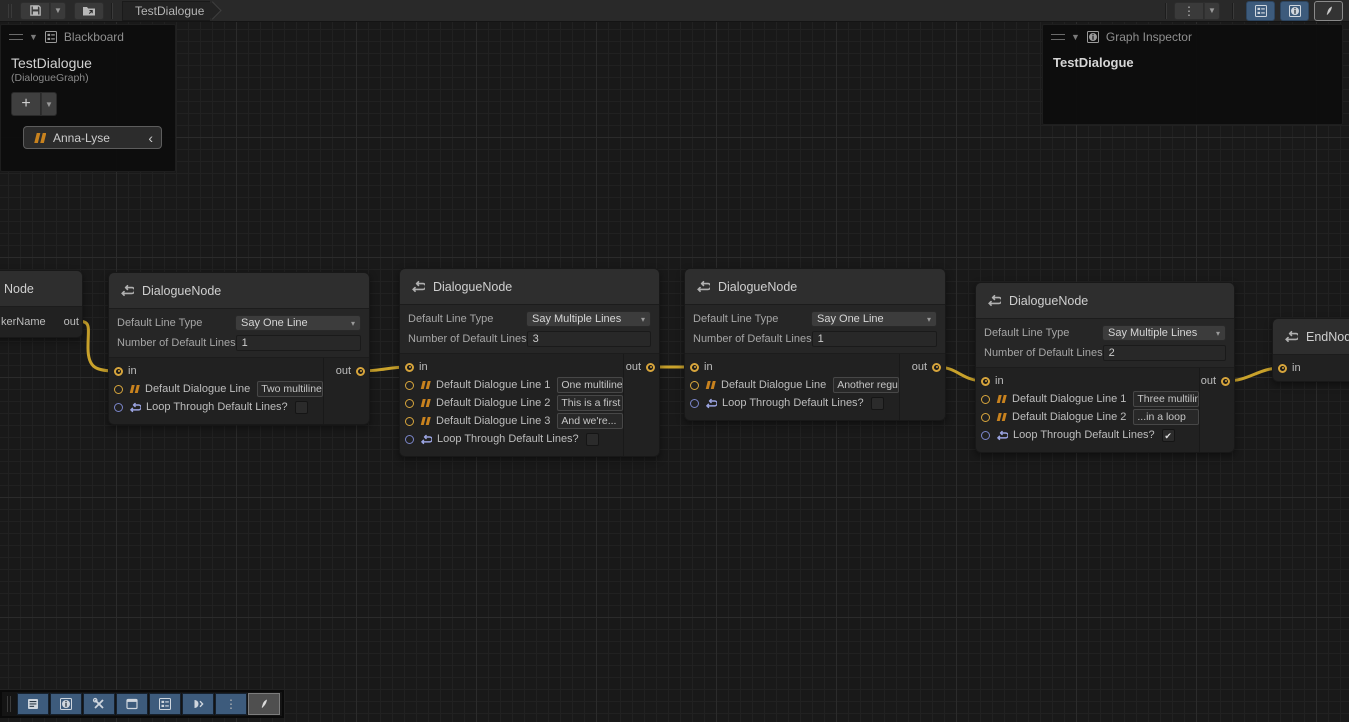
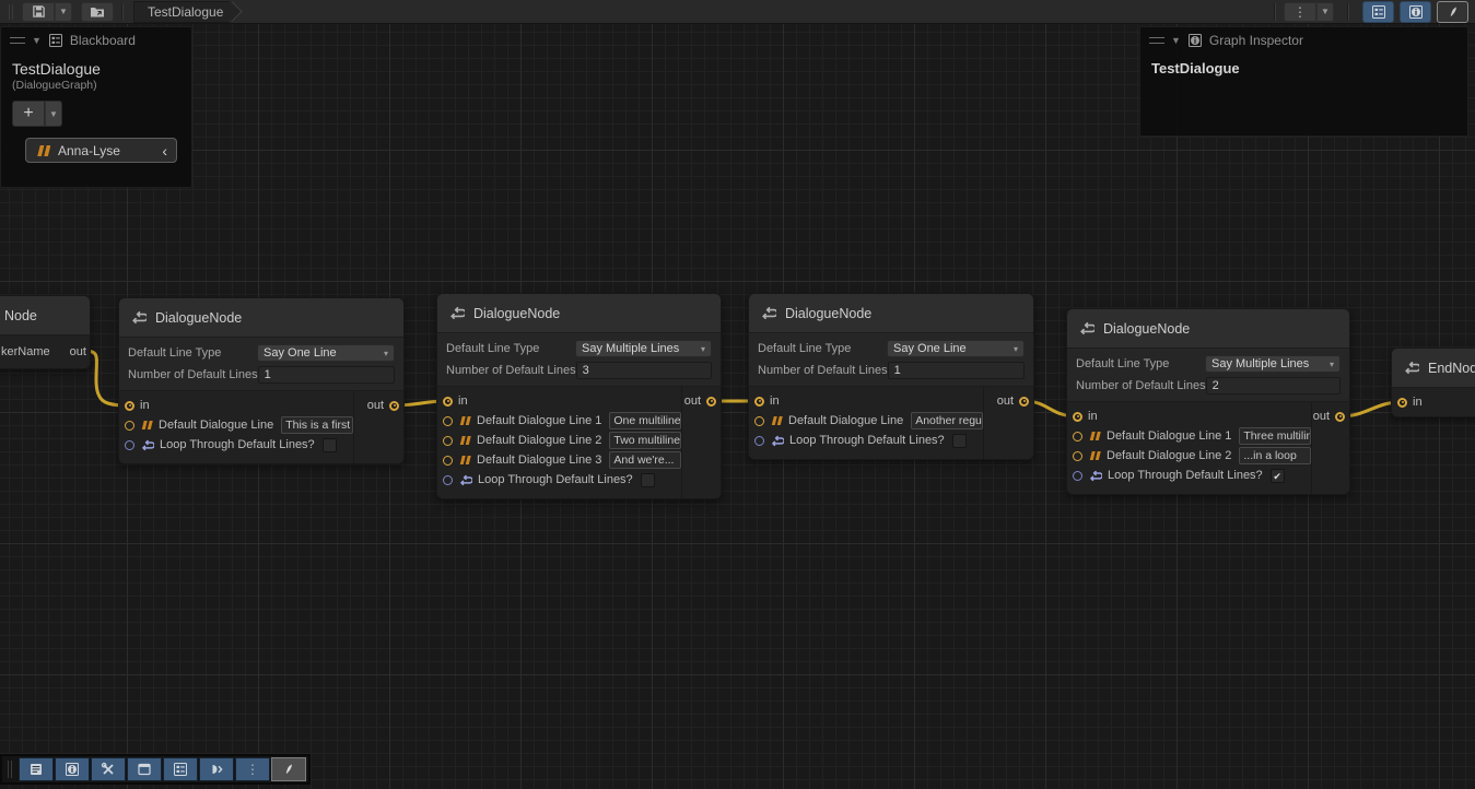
  Node
  kerName
  out
  DialogueNode
  Default Line Type
  Say One Line
  ▾
  Number of Default Lines
  1
  in
  Default Dialogue Line
- Two multiline
+ This is a first
  Loop Through Default Lines?
  out
  DialogueNode
  Default Line Type
  Say Multiple Lines
  ▾
  Number of Default Lines
  3
  in
  Default Dialogue Line 1
  One multiline
  Default Dialogue Line 2
- This is a first
+ Two multiline
  Default Dialogue Line 3
  And we're...
  Loop Through Default Lines?
  out
  DialogueNode
  Default Line Type
  Say One Line
  ▾
  Number of Default Lines
  1
  in
  Default Dialogue Line
  Another regu
  Loop Through Default Lines?
  out
  DialogueNode
  Default Line Type
  Say Multiple Lines
  ▾
  Number of Default Lines
  2
  in
  Default Dialogue Line 1
  Three multilin
  Default Dialogue Line 2
  ...in a loop
  Loop Through Default Lines?
  ✔
  out
  EndNod
  in
  ▼
  Blackboard
  TestDialogue
  (DialogueGraph)
  +
  ▼
  Anna-Lyse
  ‹
  ▼
  Graph Inspector
  TestDialogue
  ▼
  TestDialogue
  ⋮
  ▼
  ⋮
